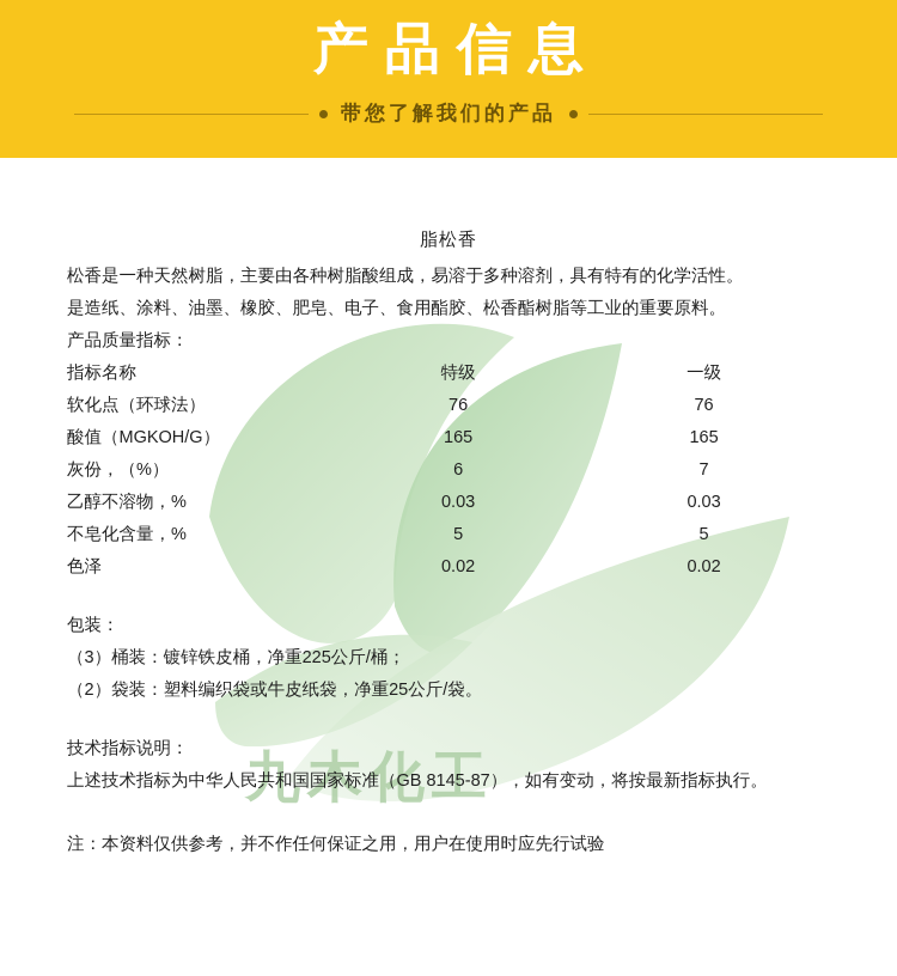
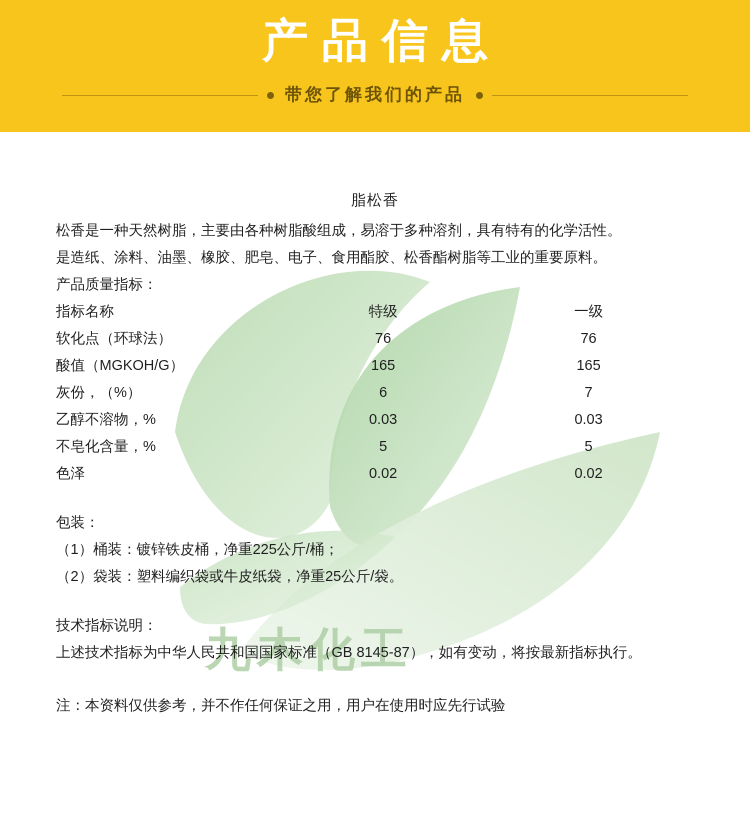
  产品信息
  带您了解我们的产品
  九木化工
  脂松香
  松香是一种天然树脂，主要由各种树脂酸组成，易溶于多种溶剂，具有特有的化学活性。
  是造纸、涂料、油墨、橡胶、肥皂、电子、食用酯胶、松香酯树脂等工业的重要原料。
  产品质量指标：
  指标名称	特级	一级
  软化点（环球法）	76	76
  酸值（MGKOH/G）	165	165
  灰份，（%）	6	7
  乙醇不溶物，%	0.03	0.03
  不皂化含量，%	5	5
  色泽	0.02	0.02
  包装：
- （3）桶装：镀锌铁皮桶，净重225公斤/桶；
+ （1）桶装：镀锌铁皮桶，净重225公斤/桶；
  （2）袋装：塑料编织袋或牛皮纸袋，净重25公斤/袋。
  技术指标说明：
  上述技术指标为中华人民共和国国家标准（GB 8145-87），如有变动，将按最新指标执行。
  注：本资料仅供参考，并不作任何保证之用，用户在使用时应先行试验
